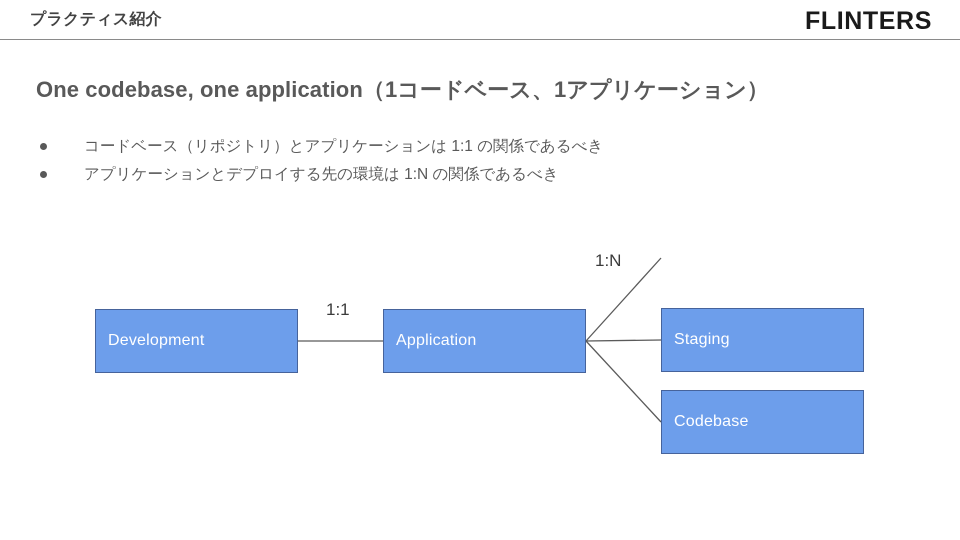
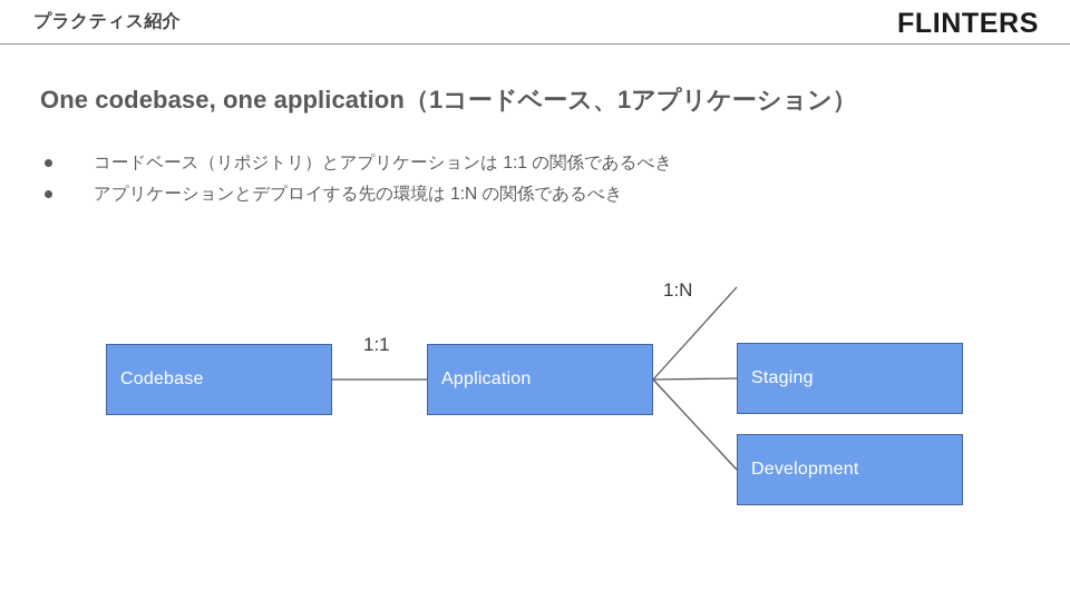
  プラクティス紹介
  FLINTERS
  One codebase, one application（1コードベース、1アプリケーション）
  コードベース（リポジトリ）とアプリケーションは 1:1 の関係であるべき
  アプリケーションとデプロイする先の環境は 1:N の関係であるべき
- Development
+ Codebase
  Application
  Staging
- Codebase
+ Development
  1:1
  1:N
